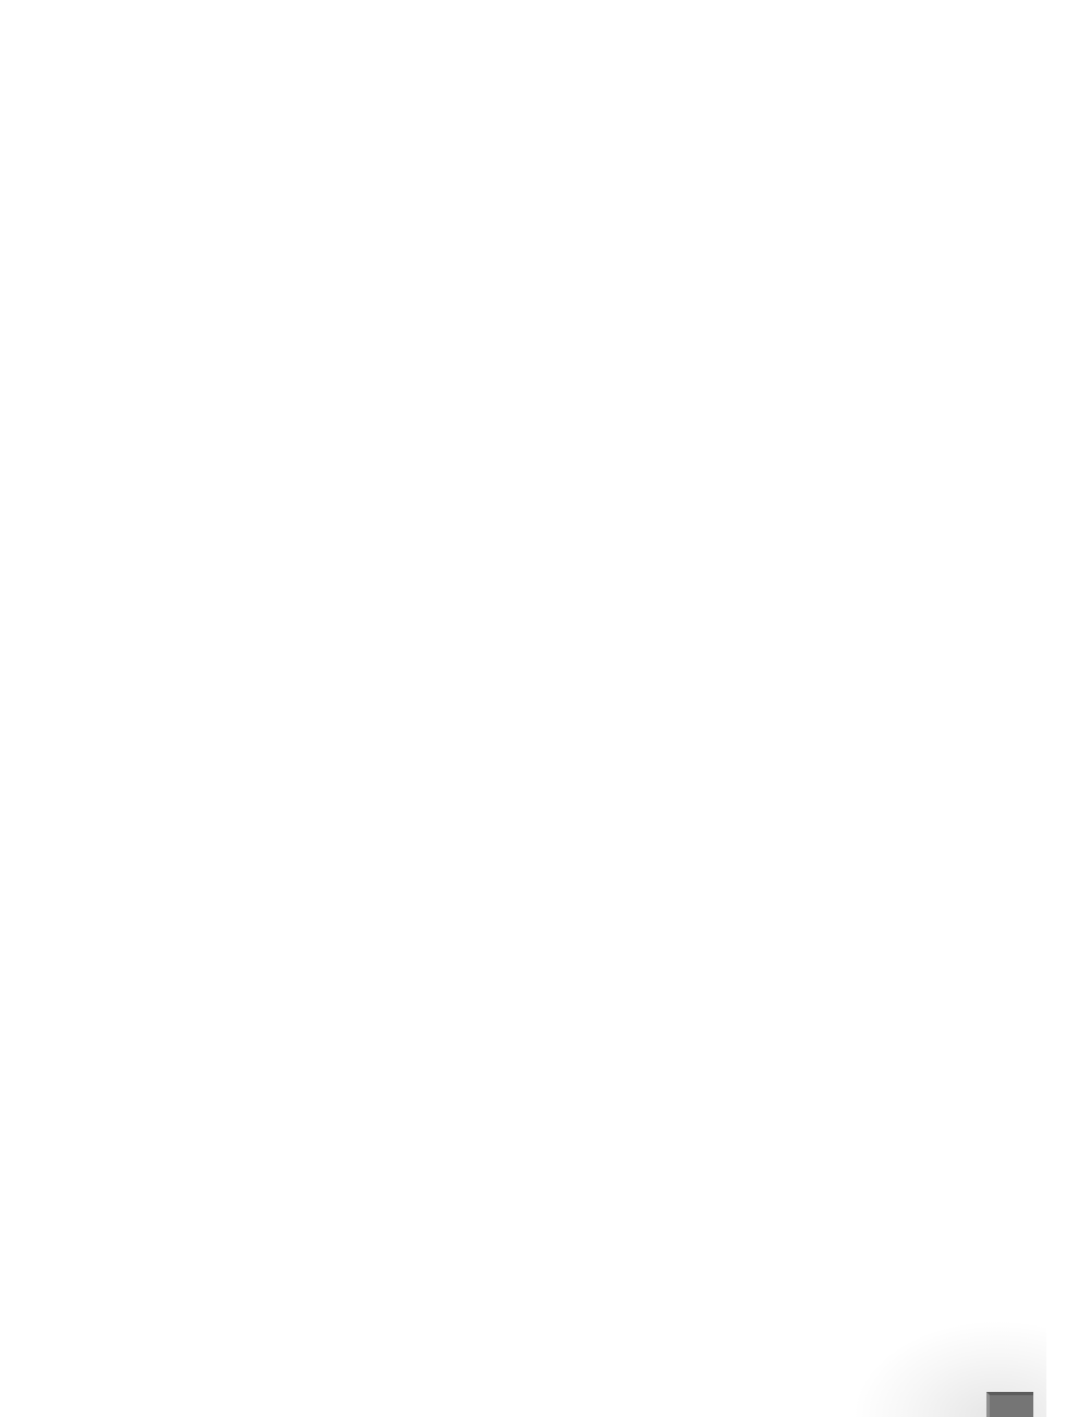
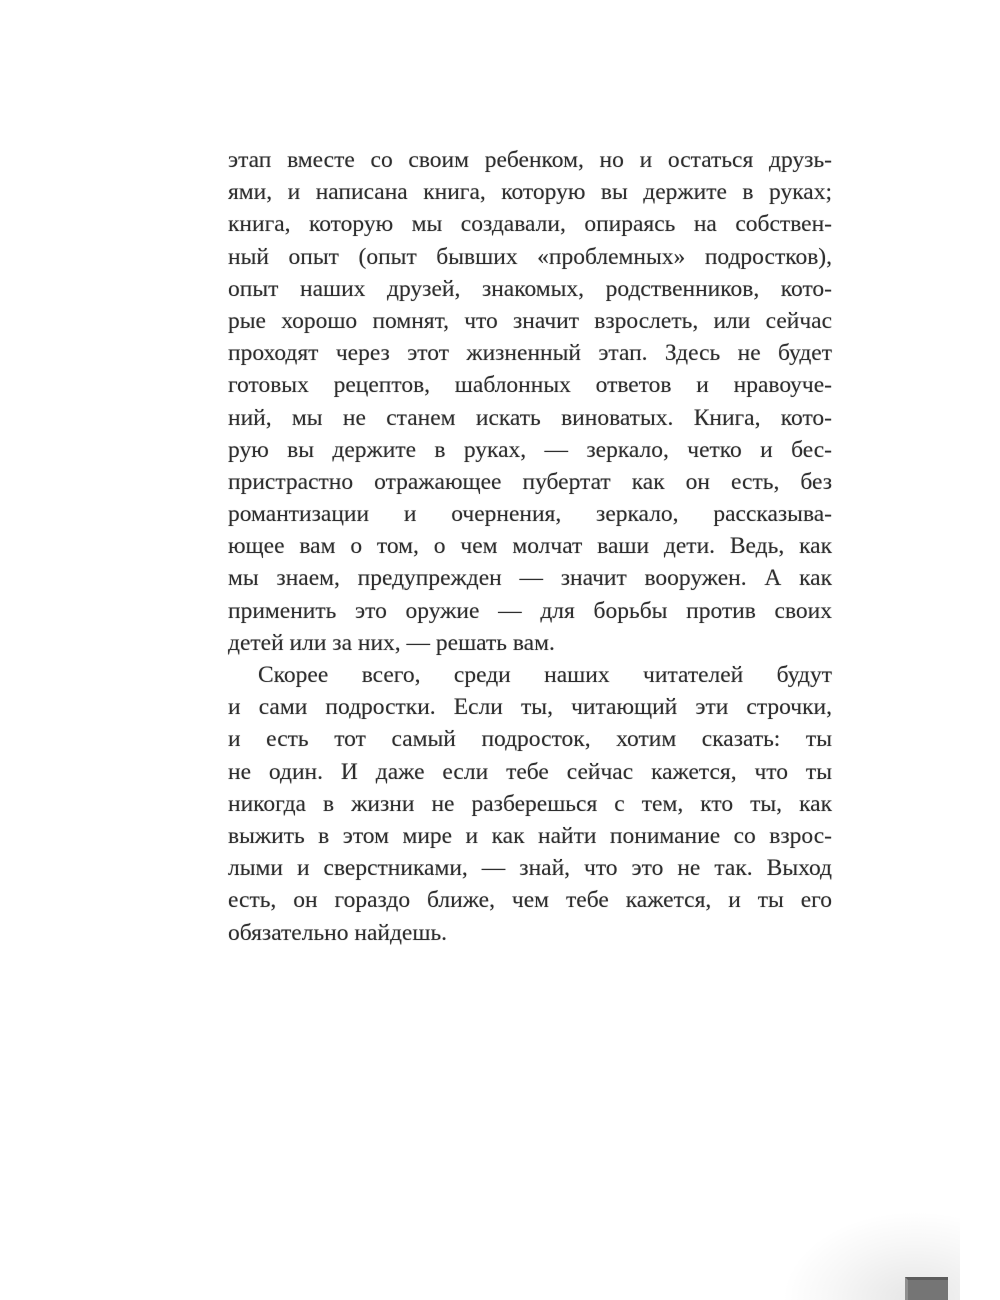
+ этап вместе со своим ребенком, но и остаться друзь-
+ ями, и написана книга, которую вы держите в руках;
+ книга, которую мы создавали, опираясь на собствен-
+ ный опыт (опыт бывших «проблемных» подростков),
+ опыт наших друзей, знакомых, родственников, кото-
+ рые хорошо помнят, что значит взрослеть, или сейчас
+ проходят через этот жизненный этап. Здесь не будет
+ готовых рецептов, шаблонных ответов и нравоуче-
+ ний, мы не станем искать виноватых. Книга, кото-
+ рую вы держите в руках, — зеркало, четко и бес-
+ пристрастно отражающее пубертат как он есть, без
+ романтизации и очернения, зеркало, рассказыва-
+ ющее вам о том, о чем молчат ваши дети. Ведь, как
+ мы знаем, предупрежден — значит вооружен. А как
+ применить это оружие — для борьбы против своих
+ детей или за них, — решать вам.
+ Скорее всего, среди наших читателей будут
+ и сами подростки. Если ты, читающий эти строчки,
+ и есть тот самый подросток, хотим сказать: ты
+ не один. И даже если тебе сейчас кажется, что ты
+ никогда в жизни не разберешься с тем, кто ты, как
+ выжить в этом мире и как найти понимание со взрос-
+ лыми и сверстниками, — знай, что это не так. Выход
+ есть, он гораздо ближе, чем тебе кажется, и ты его
+ обязательно найдешь.
